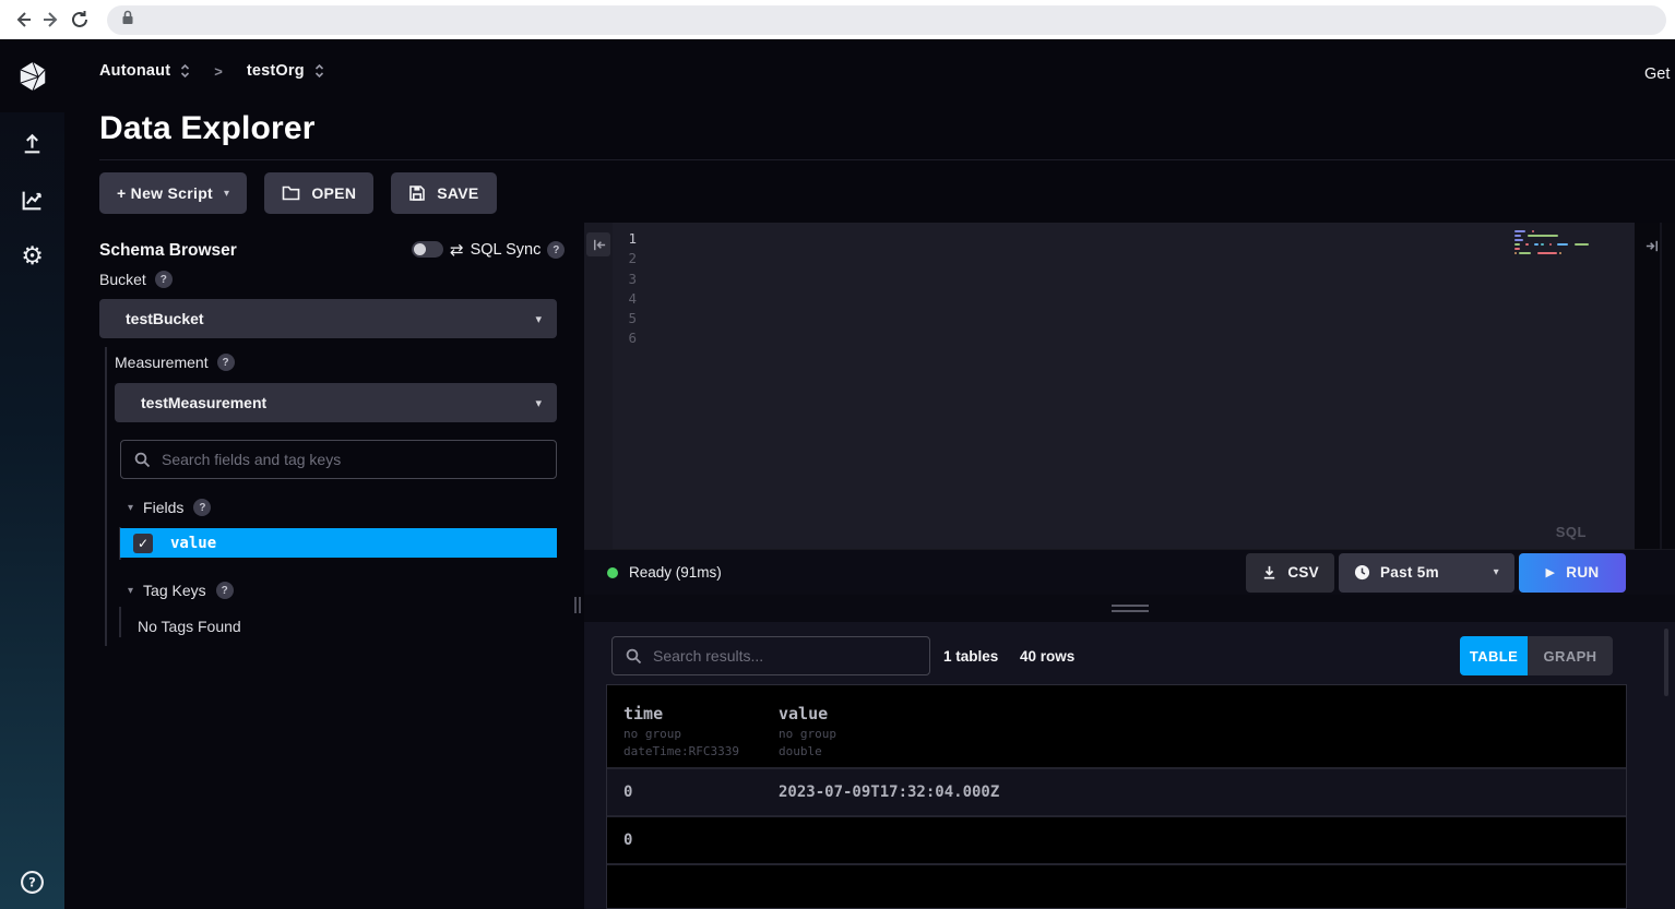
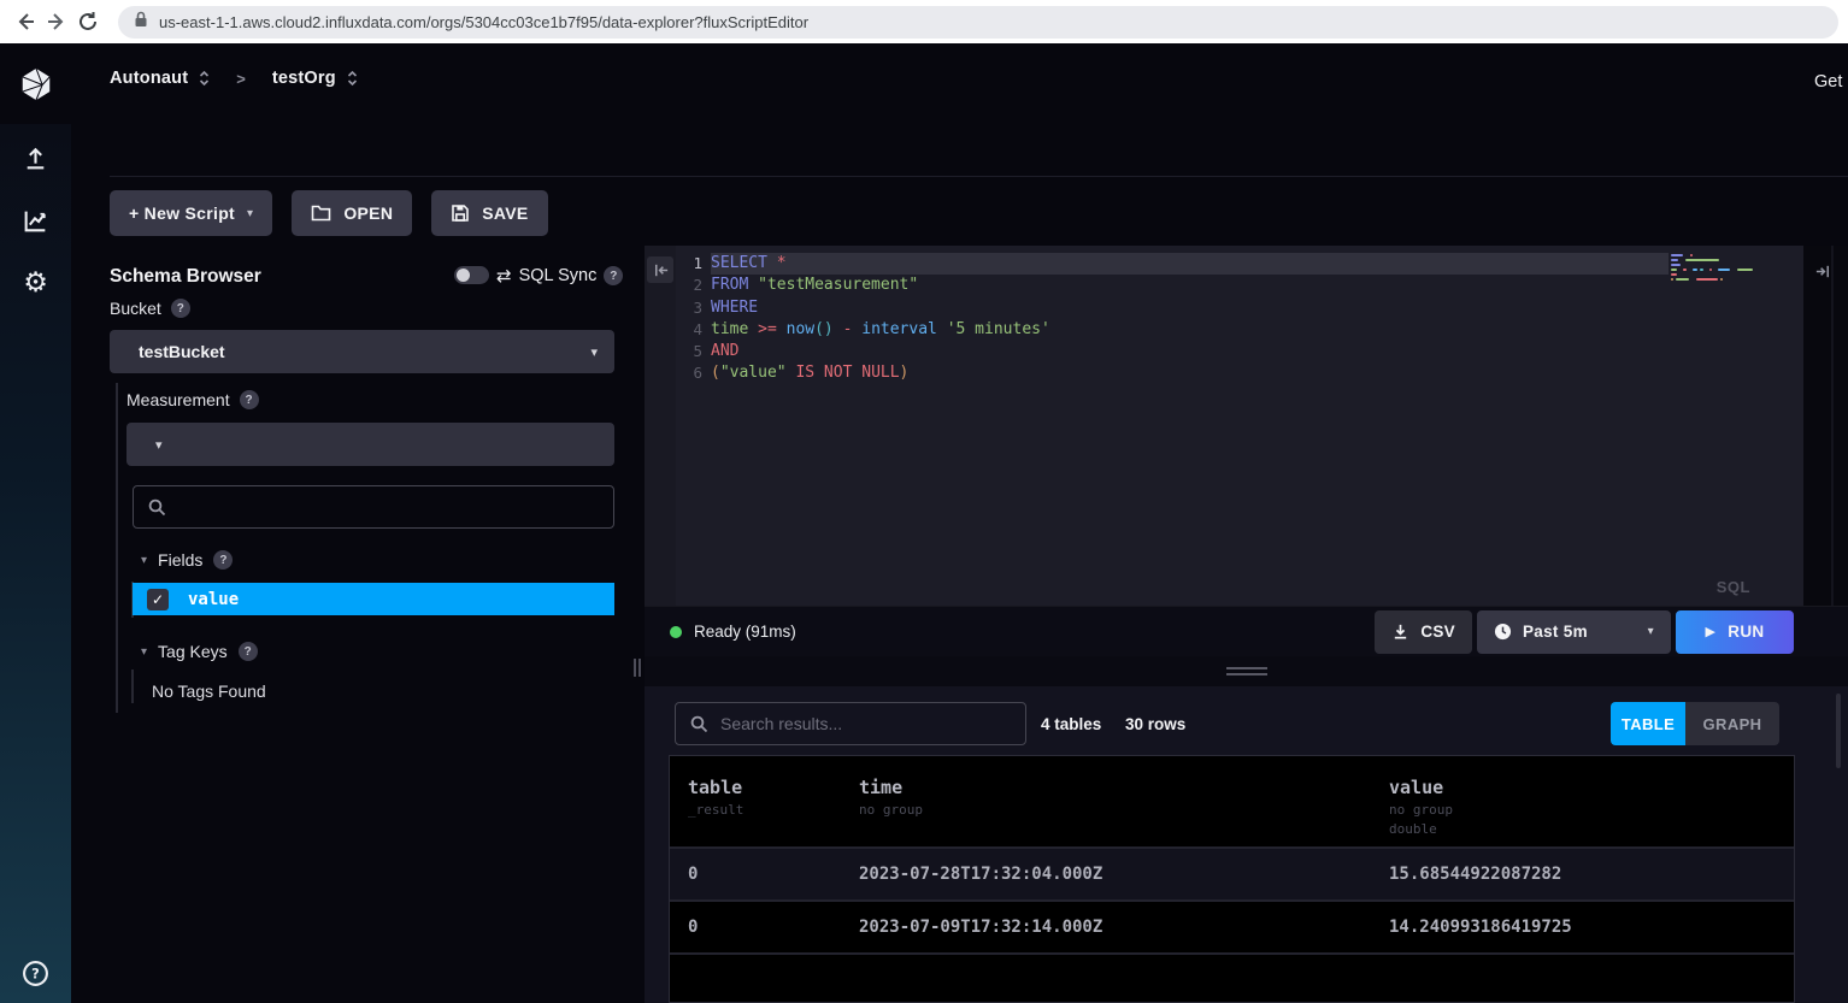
+ us-east-1-1.aws.cloud2.influxdata.com/orgs/5304cc03ce1b7f95/data-explorer?fluxScriptEditor
  ⚙
  ?
  Autonaut
  >
  testOrg
  Get
- Data Explorer
  + New Script
  ▾
  OPEN
  SAVE
  Schema Browser
  ⇄
  SQL Sync
  ?
  Bucket
  ?
  testBucket
  ▾
  Measurement
  ?
- testMeasurement
  ▾
- Search fields and tag keys
  ▾
  Fields
  ?
  ✓
  value
  ▾
  Tag Keys
  ?
  No Tags Found
  1
  2
  3
  4
  5
  6
+ SELECT *
+ FROM "testMeasurement"
+ WHERE
+ time >= now() - interval '5 minutes'
+ AND
+ ("value" IS NOT NULL)
  SQL
  Ready (91ms)
  CSV
  Past 5m
  ▾
  ▶
  RUN
  Search results...
- 1 tables
+ 4 tables
- 40 rows
+ 30 rows
  TABLE
  GRAPH
+ table
+ _result
  time
  no group
- dateTime:RFC3339
  value
  no group
  double
  0
- 2023-07-09T17:32:04.000Z
+ 2023-07-28T17:32:04.000Z
+ 15.68544922087282
  0
+ 2023-07-09T17:32:14.000Z
+ 14.240993186419725
